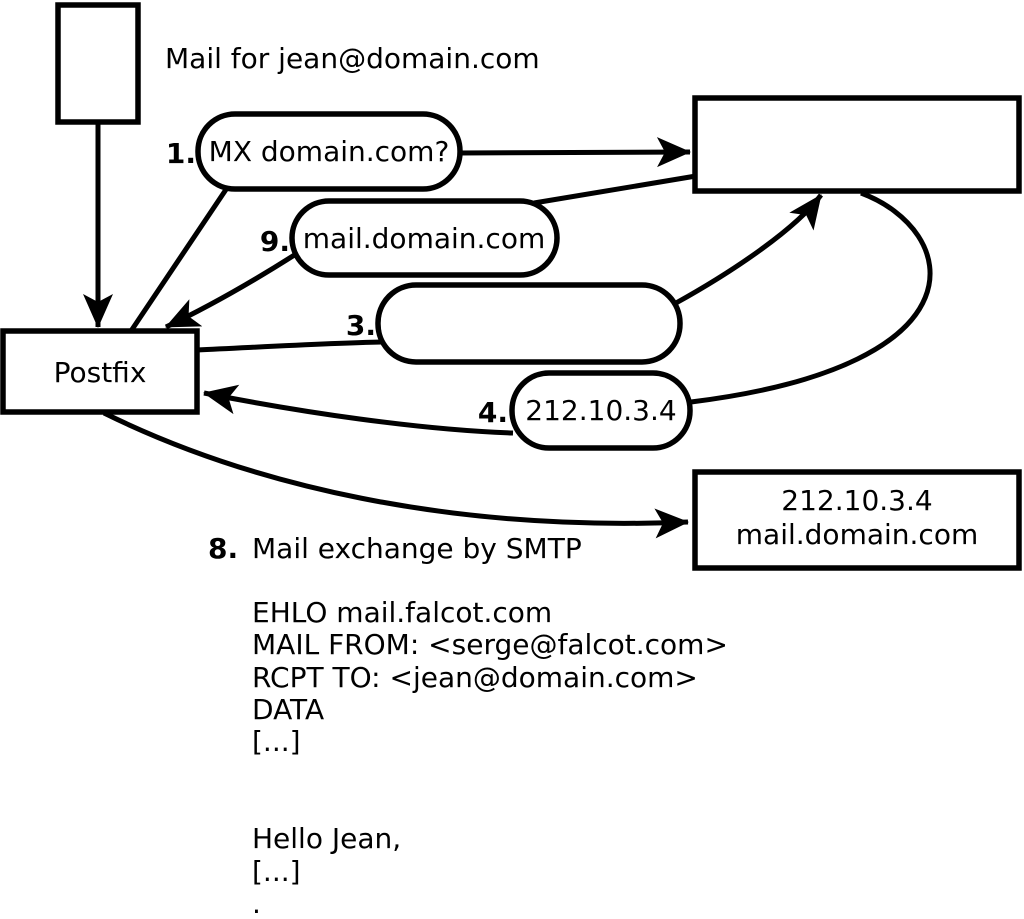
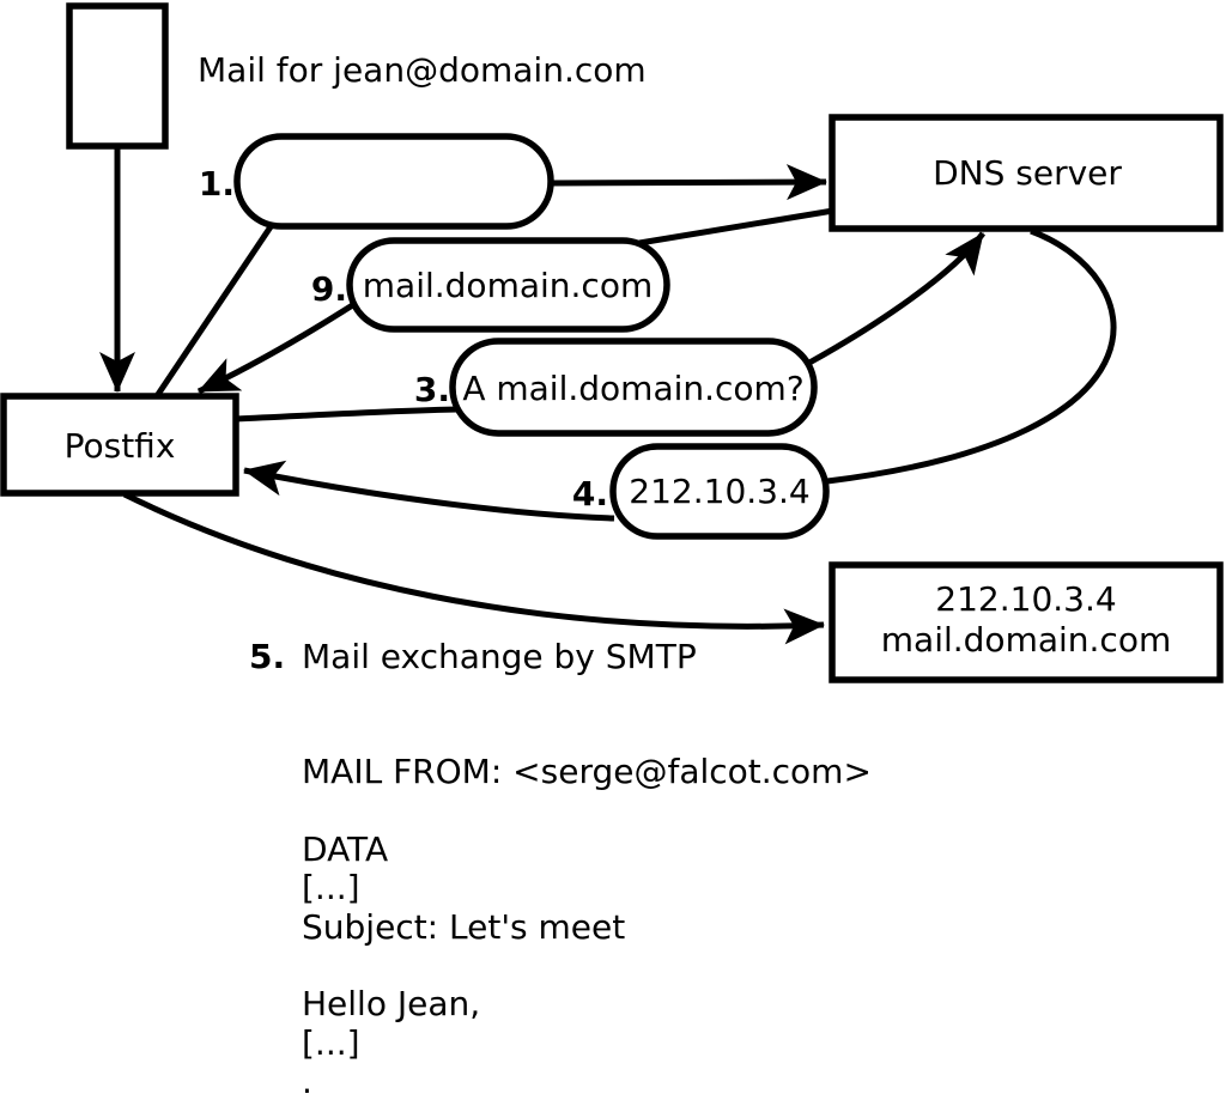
  Mail for jean@domain.com
  Postfix
+ DNS server
  212.10.3.4
  mail.domain.com
  1.
- MX domain.com?
  9.
  mail.domain.com
  3.
+ A mail.domain.com?
  4.
  212.10.3.4
- 8.
+ 5.
  Mail exchange by SMTP
- EHLO mail.falcot.com
  MAIL FROM: <serge@falcot.com>
- RCPT TO: <jean@domain.com>
  DATA
  [...]
+ Subject: Let's meet
  Hello Jean,
  [...]
  .
